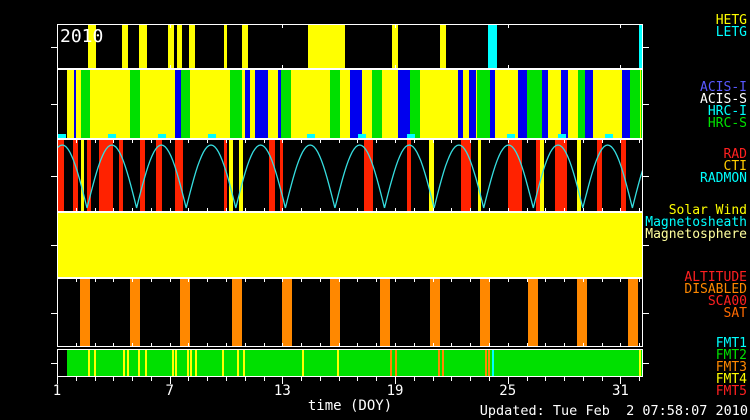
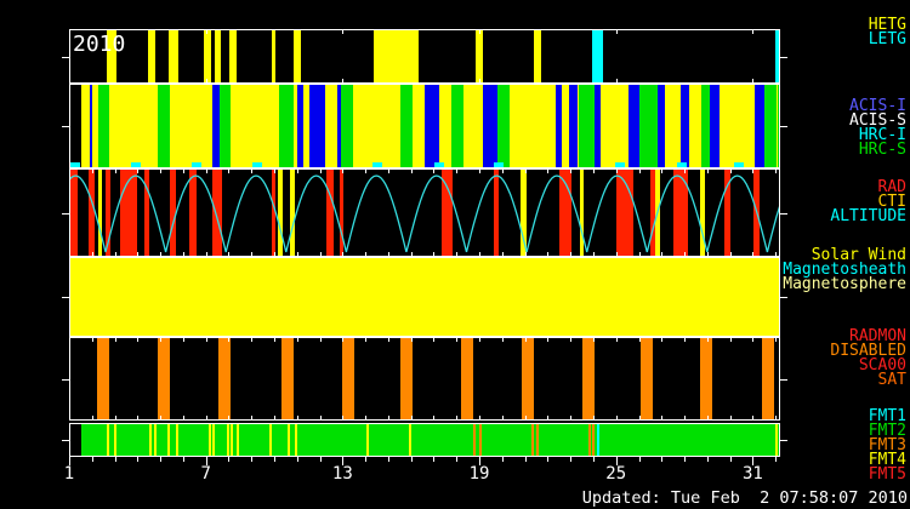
  2010
  1
  7
  13
  19
  25
  31
- time (DOY)
  Updated: Tue Feb 2 07:58:07 2010
  HETG
  LETG
  ACIS-I
  ACIS-S
  HRC-I
  HRC-S
  RAD
  CTI
- RADMON
+ ALTITUDE
  Solar Wind
  Magnetosheath
  Magnetosphere
- ALTITUDE
+ RADMON
  DISABLED
  SCA00
  SAT
  FMT1
  FMT2
  FMT3
  FMT4
  FMT5
